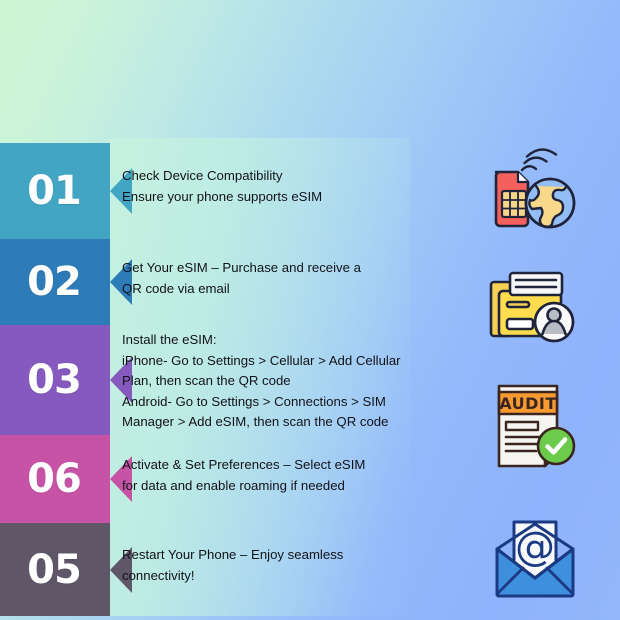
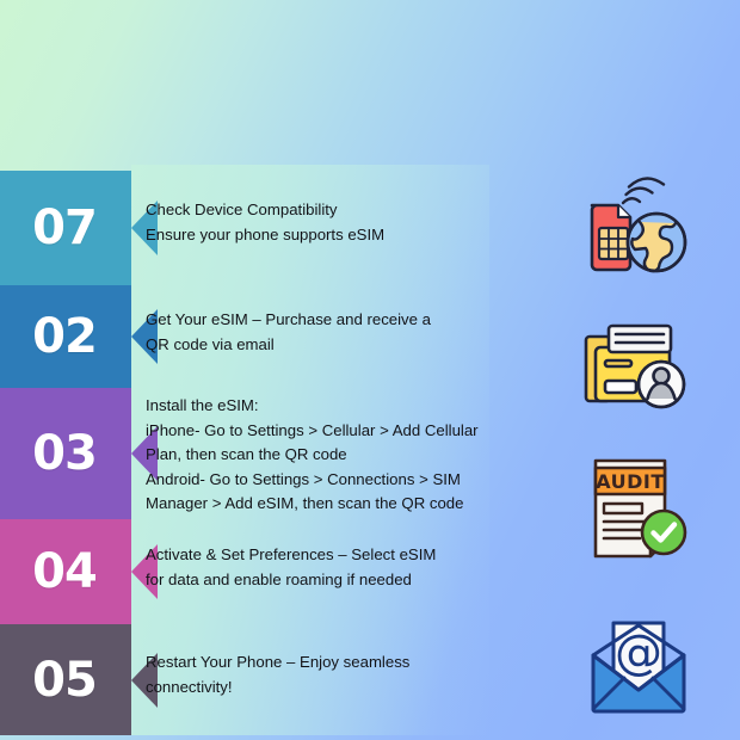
- 01
+ 07
  Check Device Compatibility
  Ensure your phone supports eSIM
  02
  Get Your eSIM – Purchase and receive a
  QR code via email
  03
  Install the eSIM:
  iPhone- Go to Settings > Cellular > Add Cellular
  Plan, then scan the QR code
  Android- Go to Settings > Connections > SIM
  Manager > Add eSIM, then scan the QR code
- 06
+ 04
  Activate & Set Preferences – Select eSIM
  for data and enable roaming if needed
  05
  Restart Your Phone – Enjoy seamless
  connectivity!
  AUDIT
  @
